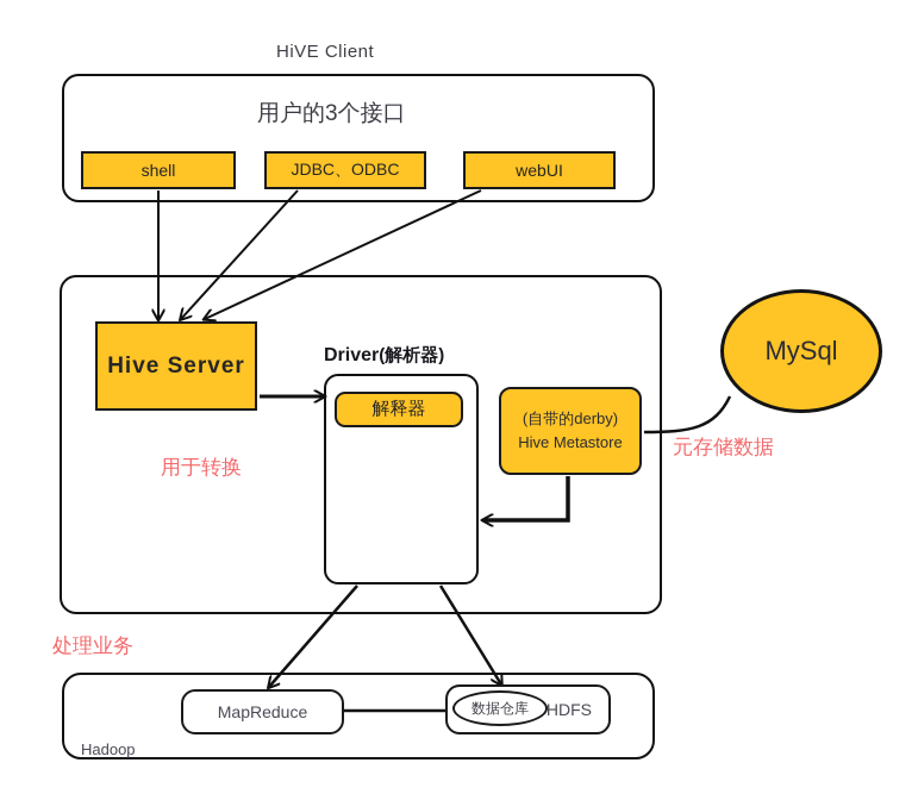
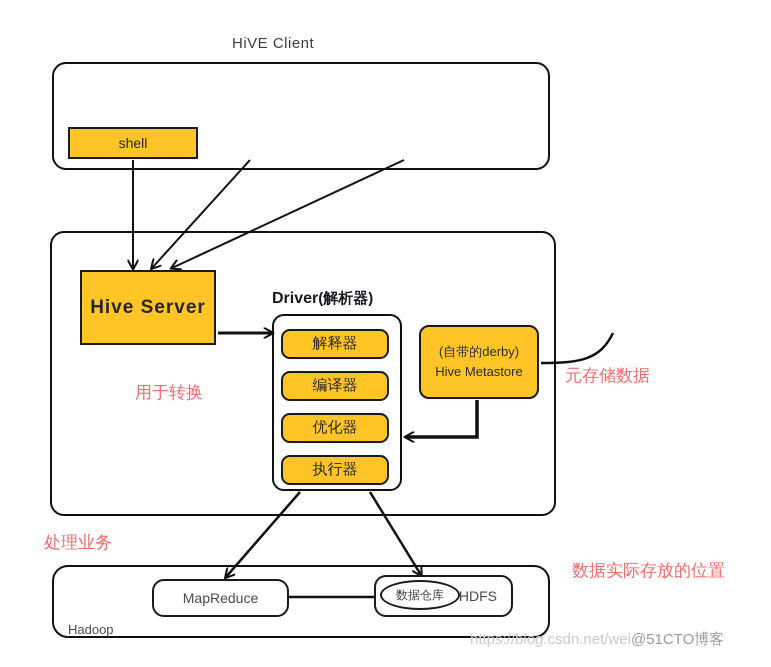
  HiVE Client
- 用户的3个接口
  shell
- JDBC、ODBC
- webUI
  Hive Server
  Driver(解析器)
  解释器
+ 编译器
+ 优化器
+ 执行器
  (自带的derby)
  Hive Metastore
- MySql
  Hadoop
  MapReduce
  HDFS
  数据仓库
  用于转换
  元存储数据
  处理业务
+ 数据实际存放的位置
+ https://blog.csdn.net/wei@51CTO博客
